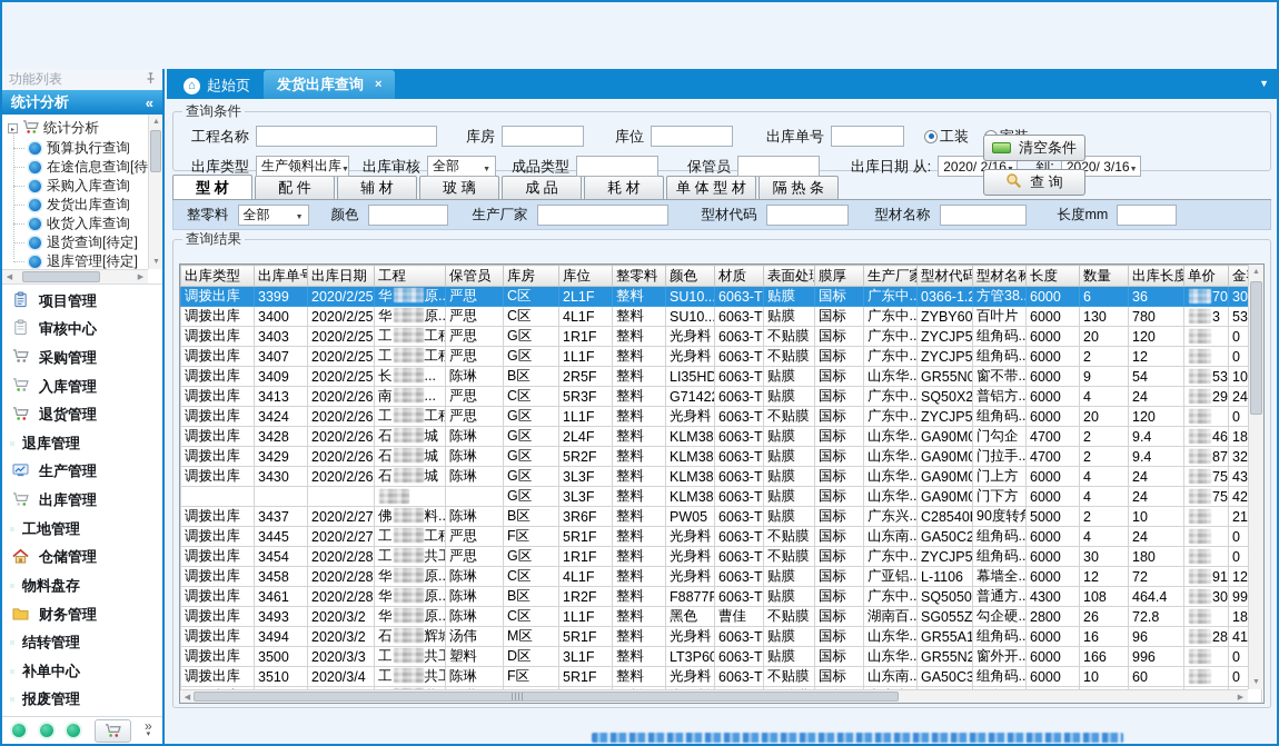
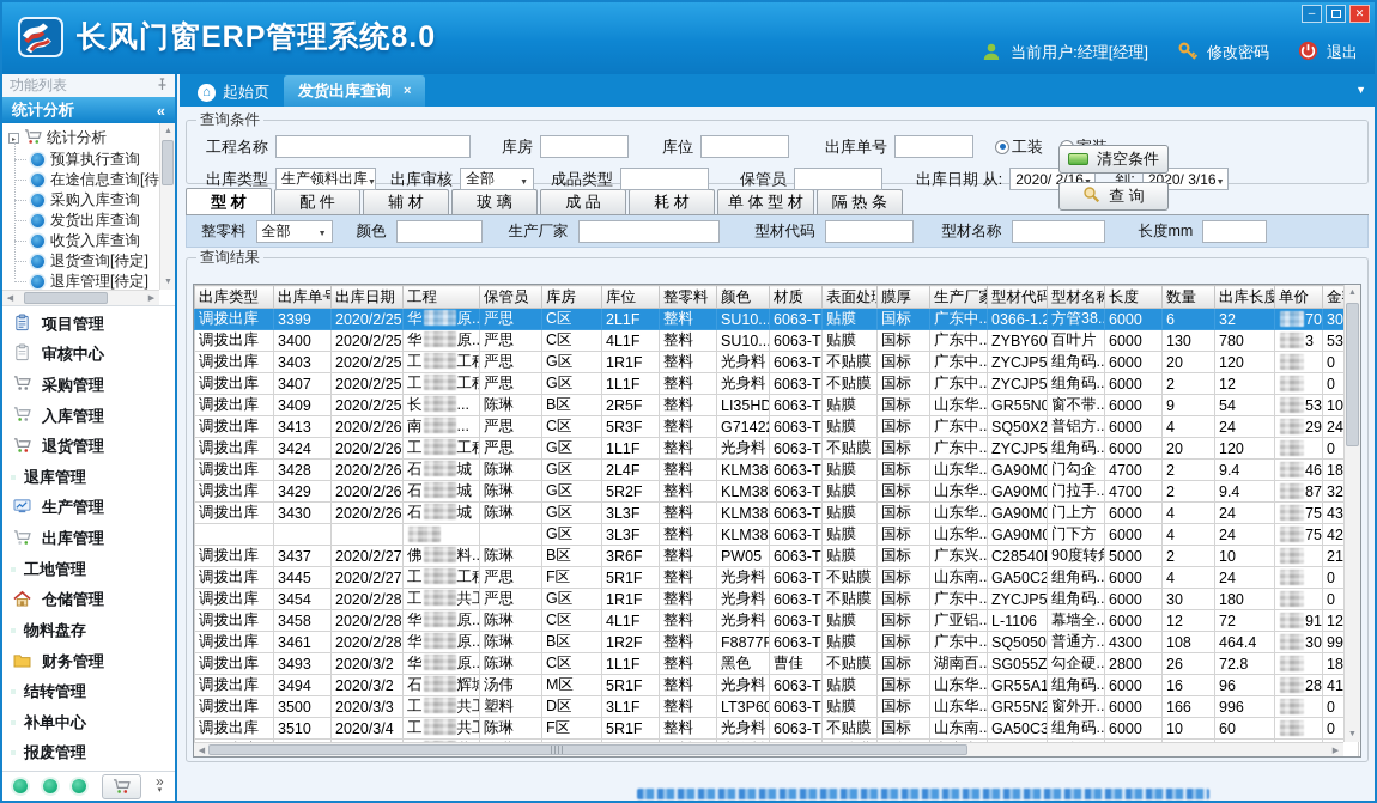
+ 长风门窗ERP管理系统8.0
+ 当前用户:经理[经理]
+ 修改密码
+ 退出
  功能列表
  统计分析
  «
  统计分析
  预算执行查询
  在途信息查询[待
  采购入库查询
  发货出库查询
  收货入库查询
  退货查询[待定]
  退库管理[待定]
  项目管理
  审核中心
  采购管理
  入库管理
  退货管理
  退库管理
  生产管理
  出库管理
  工地管理
  仓储管理
  物料盘存
  财务管理
  结转管理
  补单中心
  报废管理
  »
  起始页
  发货出库查询
  ×
  查询条件
  工程名称
  库房
  库位
  出库单号
  工装
  出库类型
  生产领料出库
  出库审核
  全部
  成品类型
  保管员
  出库日期 从:
  2020/ 2/16
  到:
  2020/ 3/16
  清空条件
  查 询
  型 材
  配 件
  辅 材
  玻 璃
  成 品
  耗 材
  单 体 型 材
  隔 热 条
  整零料
  全部
  颜色
  生产厂家
  型材代码
  型材名称
  长度mm
  查询结果
  出库类型	出库单号	出库日期	工程	保管员	库房	库位	整零料	颜色	材质	表面处	膜厚	生产厂家	型材代码	型材名称	长度	数量	出库长度	单价	金
- 调拨出库	3399	2020/2/25	华 原..	严思	C区	2L1F	整料	SU10...	6063-T	贴膜	国标	广东中..	0366-1.2	方管38.	6000	6	36	70	30
+ 调拨出库	3399	2020/2/25	华 原..	严思	C区	2L1F	整料	SU10...	6063-T	贴膜	国标	广东中..	0366-1.2	方管38.	6000	6	32	70	30
  调拨出库	3400	2020/2/25	华 原..	严思	C区	4L1F	整料	SU10...	6063-T	贴膜	国标	广东中..	ZYBY60	百叶片	6000	130	780	3	53
  调拨出库	3403	2020/2/25	工 工	严思	G区	1R1F	整料	光身料	6063-T	不贴膜	国标	广东中..	ZYCJP5	组角码..	6000	20	120		0
  调拨出库	3407	2020/2/25	工 工	严思	G区	1L1F	整料	光身料	6063-T	不贴膜	国标	广东中..	ZYCJP5	组角码..	6000	2	12		0
  调拨出库	3409	2020/2/25	长 ...	陈琳	B区	2R5F	整料	LI35HD	6063-T	贴膜	国标	山东华..	GR55N0	窗不带..	6000	9	54	53	10
  调拨出库	3413	2020/2/26	南 ...	严思	C区	5R3F	整料	G7142	6063-T	贴膜	国标	广东中..	SQ50X2	普铝方..	6000	4	24	29	24
  调拨出库	3424	2020/2/26	工 工	严思	G区	1L1F	整料	光身料	6063-T	不贴膜	国标	广东中..	ZYCJP5	组角码..	6000	20	120		0
  调拨出库	3428	2020/2/26	石 城	陈琳	G区	2L4F	整料	KLM38	6063-T	贴膜	国标	山东华..	GA90M0	门勾企	4700	2	9.4	46	18
  调拨出库	3429	2020/2/26	石 城	陈琳	G区	5R2F	整料	KLM38	6063-T	贴膜	国标	山东华..	GA90M0	门拉手..	4700	2	9.4	87	32
  调拨出库	3430	2020/2/26	石 城	陈琳	G区	3L3F	整料	KLM38	6063-T	贴膜	国标	山东华..	GA90M0	门上方	6000	4	24	75	43
  					G区	3L3F	整料	KLM38	6063-T	贴膜	国标	山东华..	GA90M0	门下方	6000	4	24	75	42
  调拨出库	3437	2020/2/27	佛 料..	陈琳	B区	3R6F	整料	PW05	6063-T	贴膜	国标	广东兴..	C28540	90度转	5000	2	10		21
  调拨出库	3445	2020/2/27	工 工	严思	F区	5R1F	整料	光身料	6063-T	不贴膜	国标	山东南..	GA50C2	组角码..	6000	4	24		0
  调拨出库	3454	2020/2/28	工 共	严思	G区	1R1F	整料	光身料	6063-T	不贴膜	国标	广东中..	ZYCJP5	组角码..	6000	30	180		0
  调拨出库	3458	2020/2/28	华 原..	陈琳	C区	4L1F	整料	光身料	6063-T	贴膜	国标	广亚铝..	L-1106	幕墙全..	6000	12	72	91	12
  调拨出库	3461	2020/2/28	华 原..	陈琳	B区	1R2F	整料	F8877F	6063-T	贴膜	国标	广东中..	SQ5050	普通方..	4300	108	464.4	30	99
  调拨出库	3493	2020/3/2	华 原..	陈琳	C区	1L1F	整料	黑色	曹佳	不贴膜	国标	湖南百..	SG055Z	勾企硬..	2800	26	72.8		18
  调拨出库	3494	2020/3/2	石 辉	汤伟	M区	5R1F	整料	光身料	6063-T	贴膜	国标	山东华..	GR55A1	组角码..	6000	16	96	28	41
  调拨出库	3500	2020/3/3	工 共	塑料	D区	3L1F	整料	LT3P60	6063-T	贴膜	国标	山东华..	GR55N2	窗外开..	6000	166	996		0
  调拨出库	3510	2020/3/4	工 共	陈琳	F区	5R1F	整料	光身料	6063-T	不贴膜	国标	山东南..	GA50C3	组角码..	6000	10	60		0
